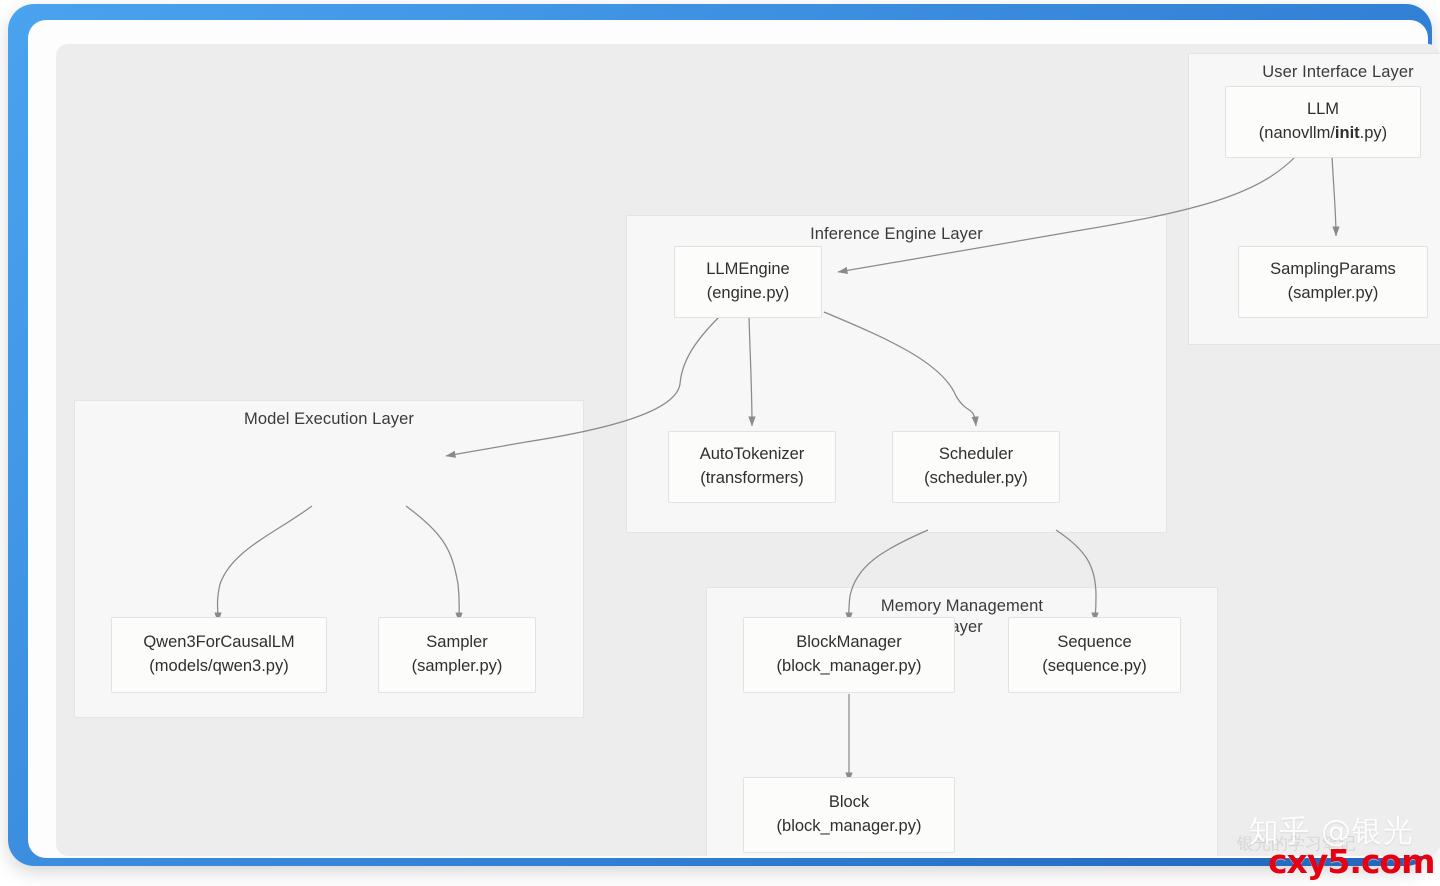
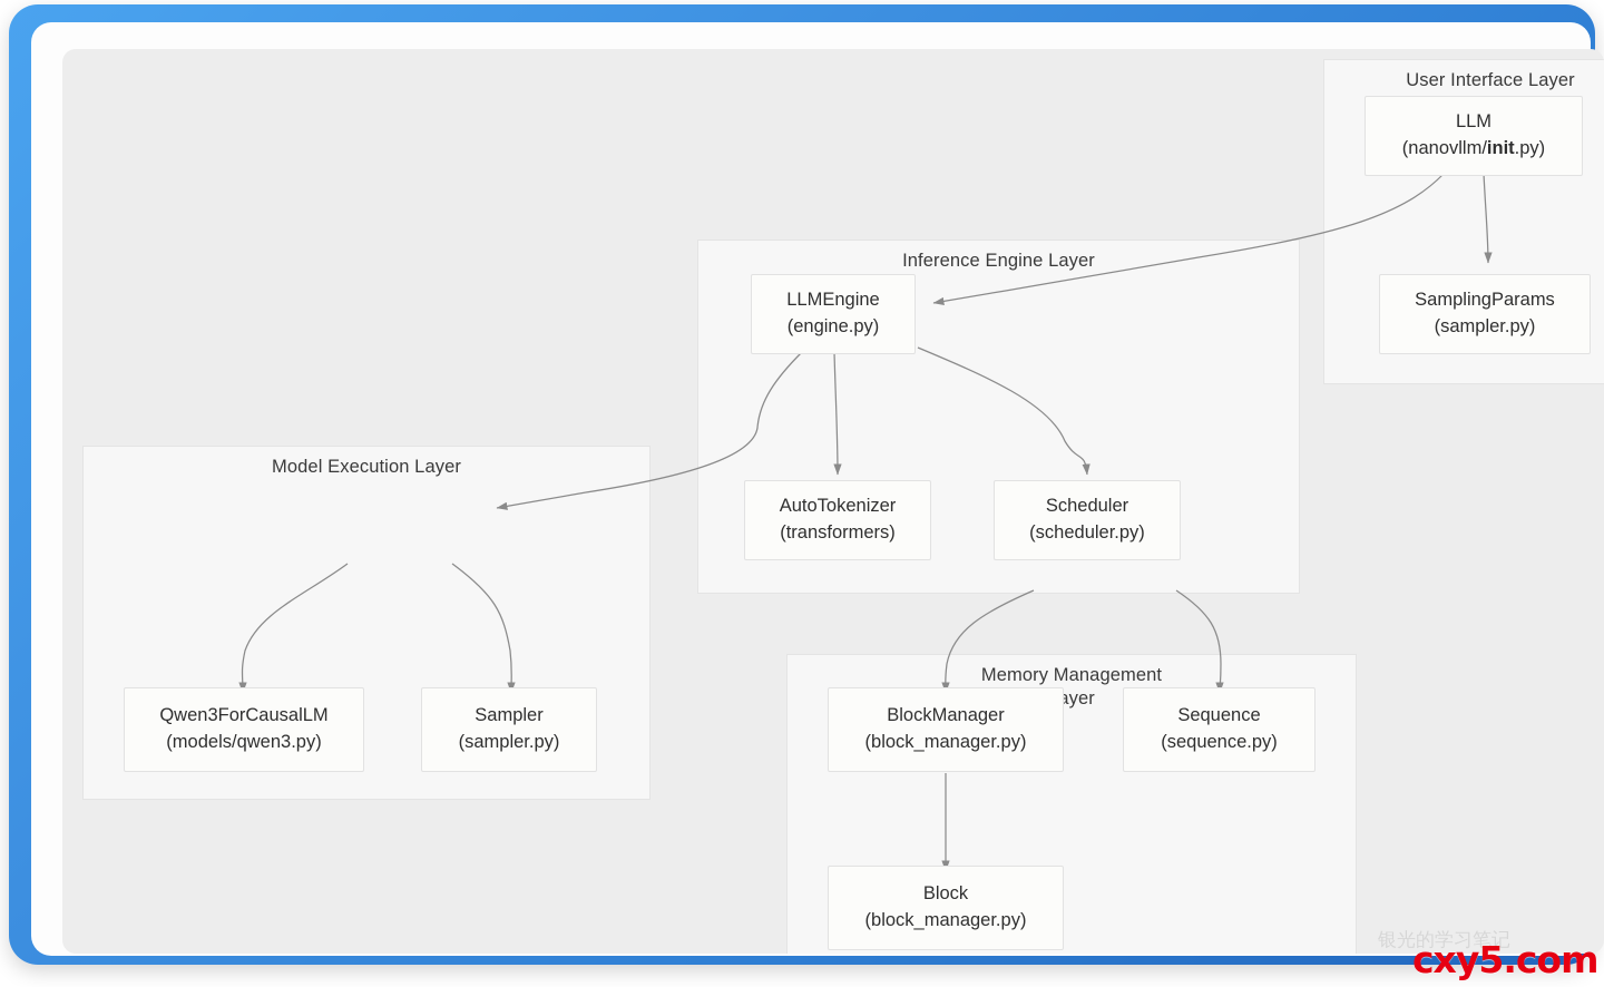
  User Interface Layer
  Inference Engine Layer
  Model Execution Layer
  Memory Management
  ayer
  LLM
  (nanovllm/init.py)
  SamplingParams
  (sampler.py)
  LLMEngine
  (engine.py)
  AutoTokenizer
  (transformers)
  Scheduler
  (scheduler.py)
  Qwen3ForCausalLM
  (models/qwen3.py)
  Sampler
  (sampler.py)
  BlockManager
  (block_manager.py)
  Sequence
  (sequence.py)
  Block
  (block_manager.py)
  银光的学习笔记
- 知乎 @银光
  cxy5.com
